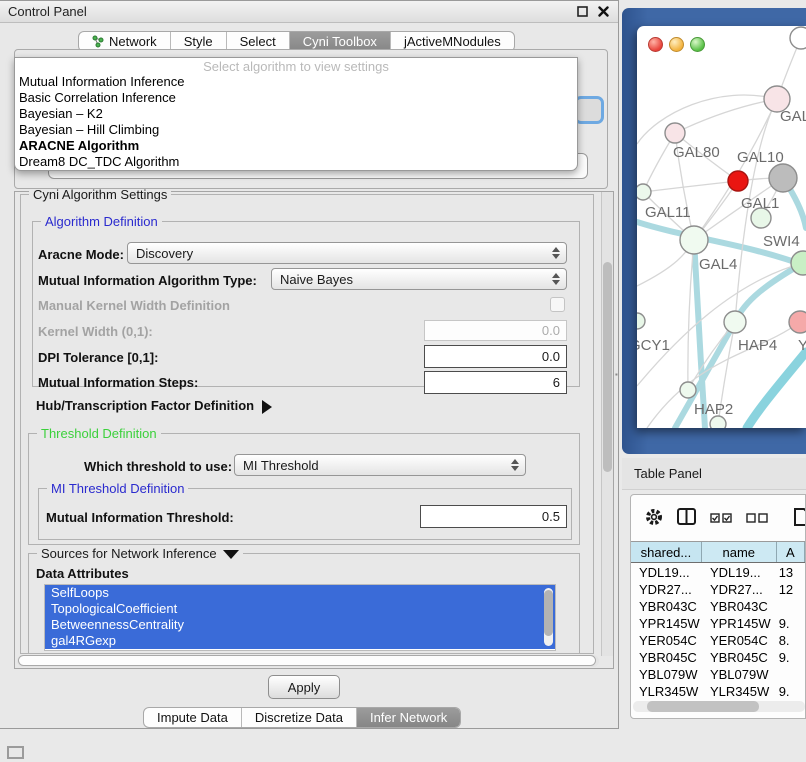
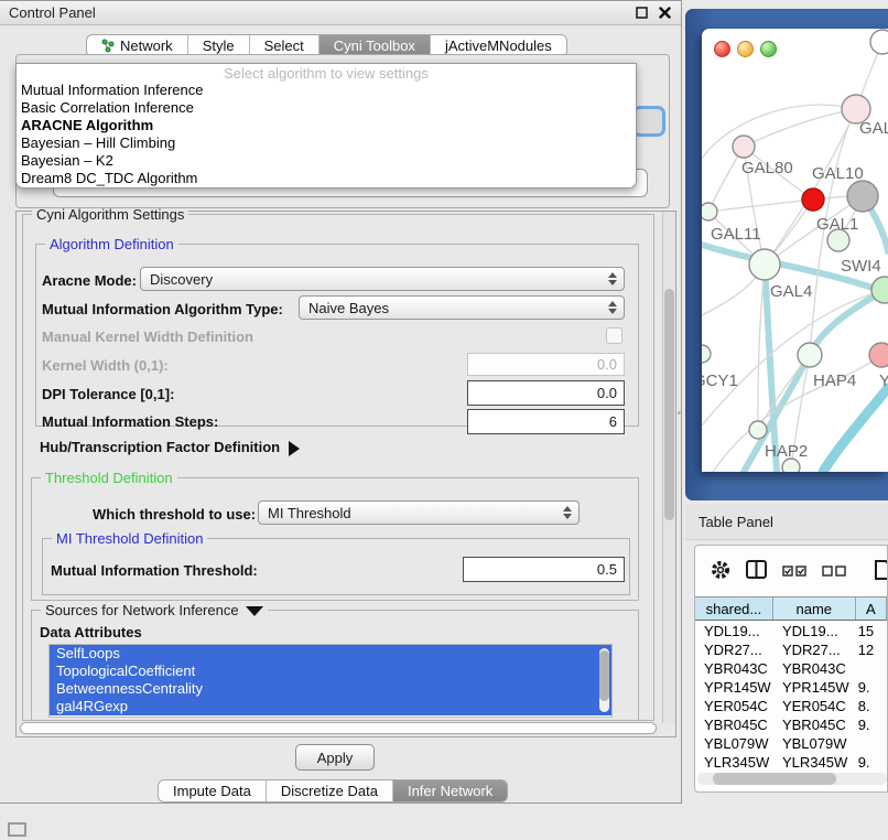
  Control Panel
  Network
  Style
  Select
  Cyni Toolbox
  jActiveMNodules
  Select algorithm to view settings
  Mutual Information Inference
  Basic Correlation Inference
- Bayesian – K2
+ ARACNE Algorithm
  Bayesian – Hill Climbing
- ARACNE Algorithm
+ Bayesian – K2
  Dream8 DC_TDC Algorithm
  Cyni Algorithm Settings
  Algorithm Definition
  Aracne Mode:
  Discovery
  Mutual Information Algorithm Type:
  Naive Bayes
  Manual Kernel Width Definition
  Kernel Width (0,1):
  0.0
  DPI Tolerance [0,1]:
  0.0
  Mutual Information Steps:
  6
  Hub/Transcription Factor Definition
  Threshold Definition
  Which threshold to use:
  MI Threshold
  MI Threshold Definition
  Mutual Information Threshold:
  0.5
  Sources for Network Inference
  Data Attributes
  SelfLoops
  TopologicalCoefficient
  BetweennessCentrality
  gal4RGexp
  Apply
  Impute Data
  Discretize Data
  Infer Network
  ▪
  GAL80
  GAL10
  GAL1
  GAL11
  SWI4
  GAL4
  CY1
  HAP4
  Y
  HAP2
  Table Panel
  shared...
  name
  A
  YDL19...
  YDL19...
- 13
+ 15
  YDR27...
  YDR27...
  12
  YBR043C
  YBR043C
  YPR145W
  YPR145W
  9.
  YER054C
  YER054C
  8.
  YBR045C
  YBR045C
  9.
  YBL079W
  YBL079W
  YLR345W
  YLR345W
  9.
